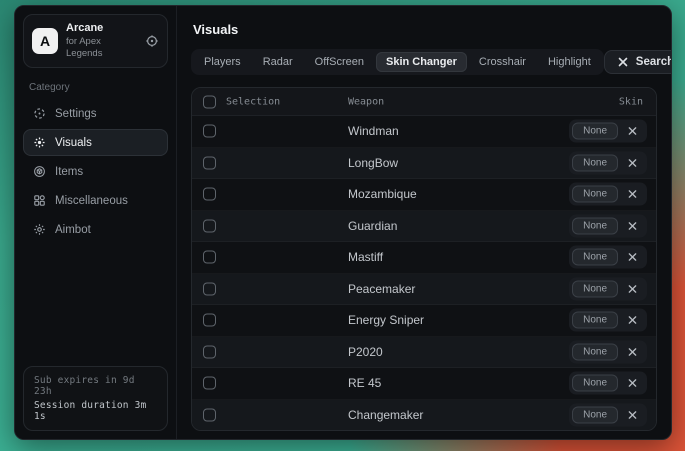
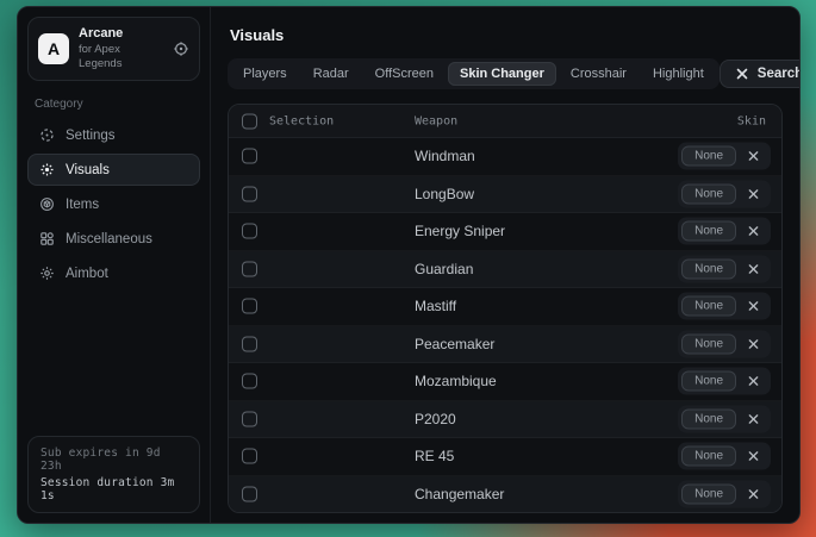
  A
  Arcane
  for Apex Legends
  Category
  Settings
  Visuals
  Items
  Miscellaneous
  Aimbot
  Sub expires in 9d 23h
  Session duration 3m 1s
  Visuals
  Players
  Radar
  OffScreen
  Skin Changer
  Crosshair
  Highlight
  Search
  Selection
  Weapon
  Skin
  Windman
  None
  LongBow
  None
- Mozambique
+ Energy Sniper
  None
  Guardian
  None
  Mastiff
  None
  Peacemaker
  None
- Energy Sniper
+ Mozambique
  None
  P2020
  None
  RE 45
  None
  Changemaker
  None
